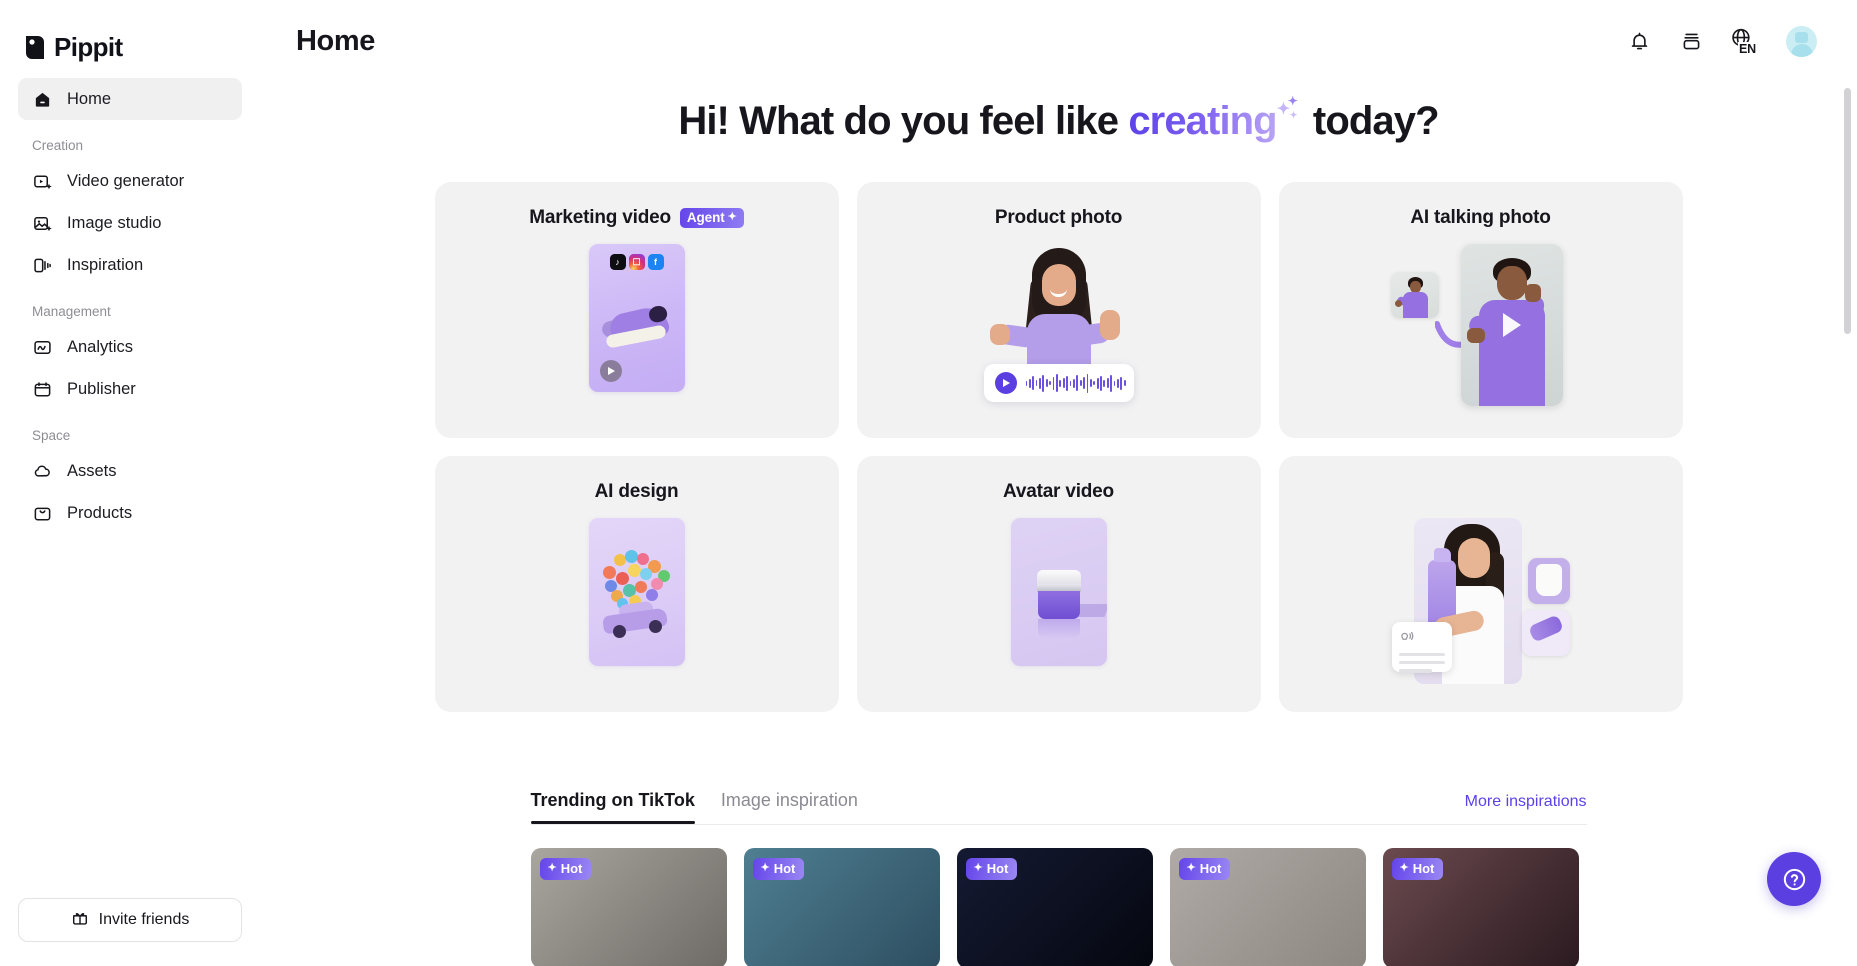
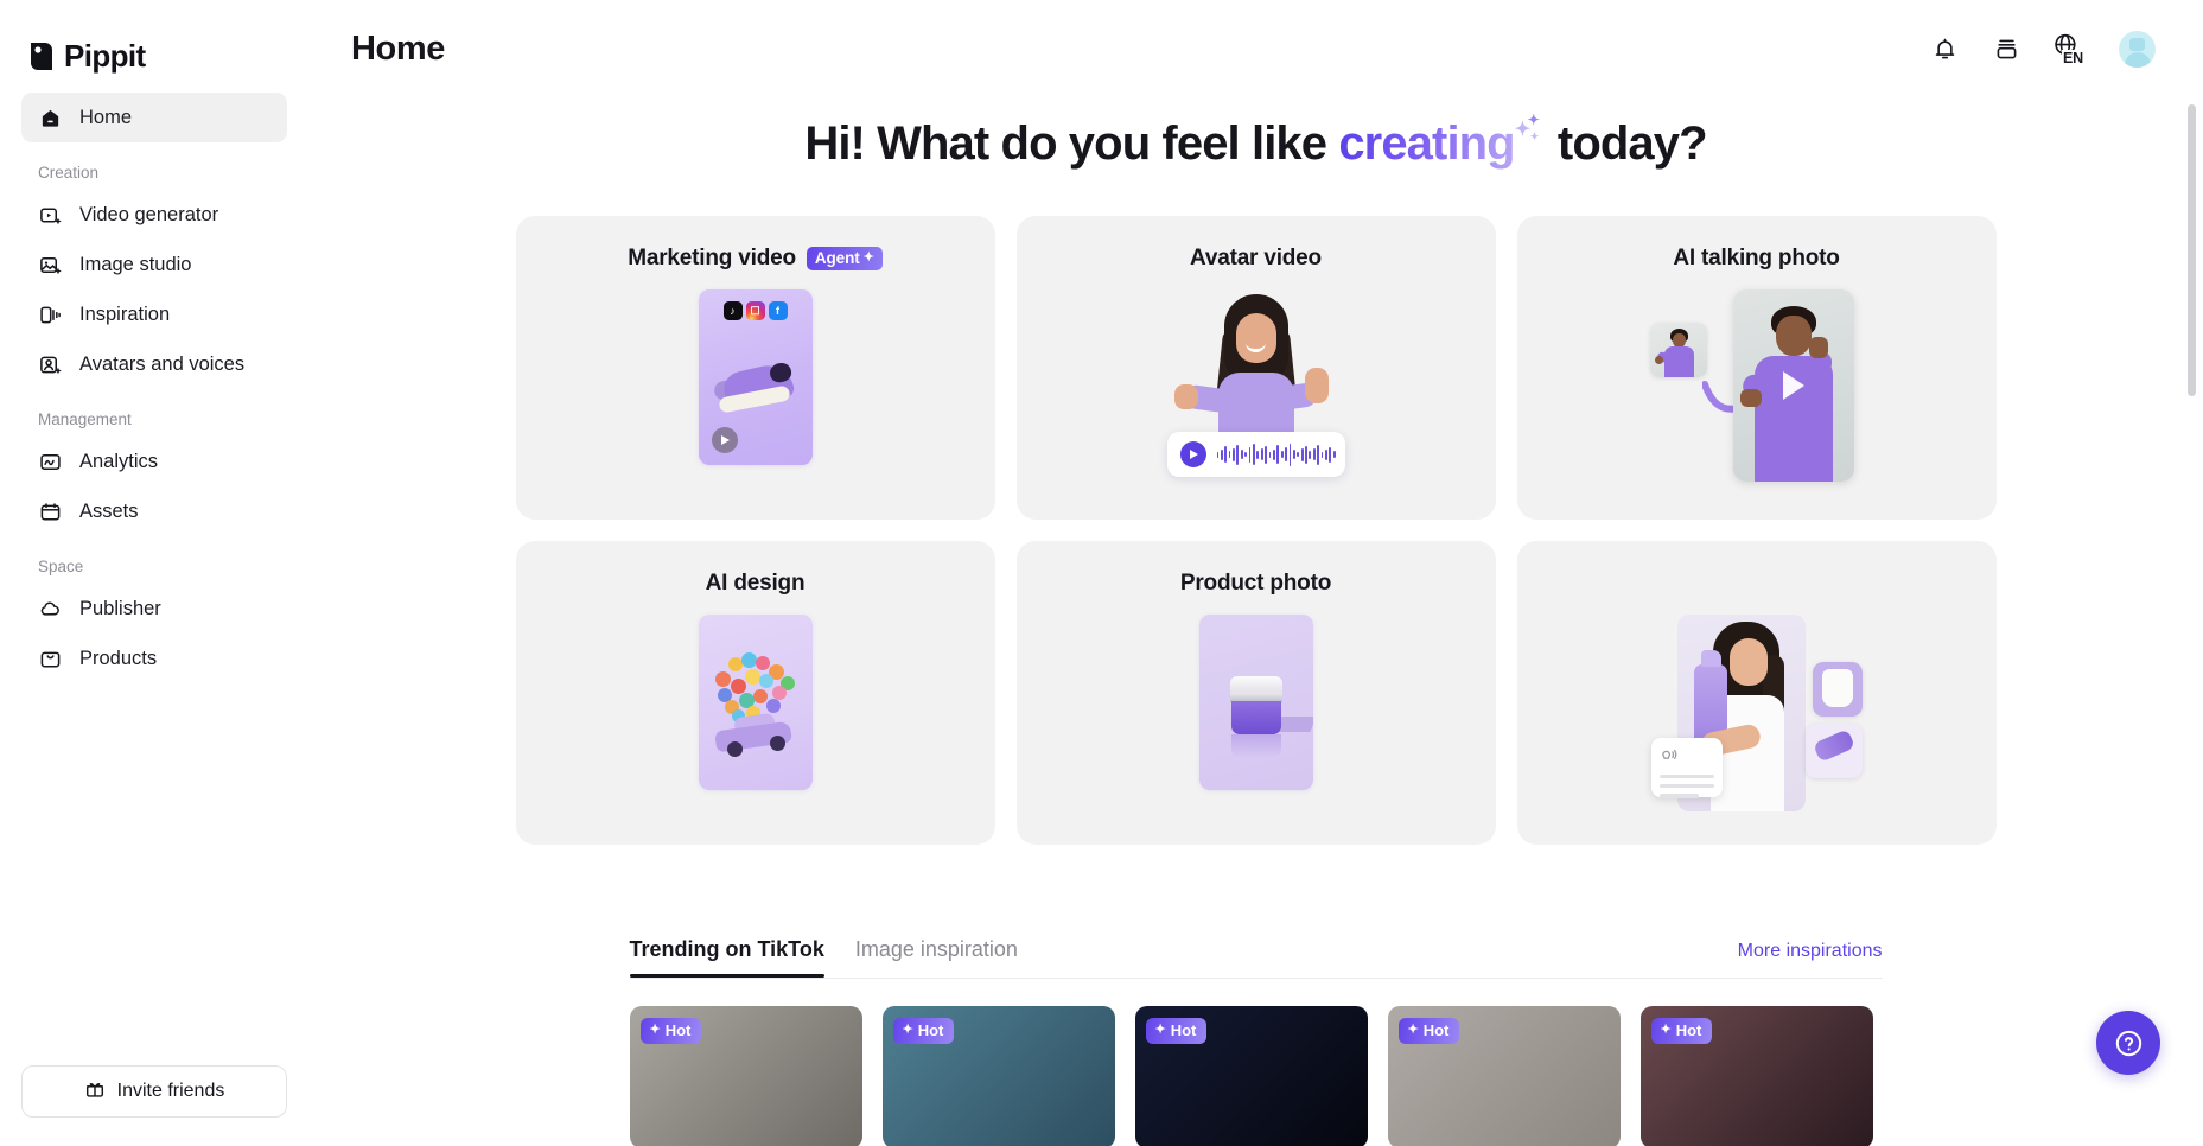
  Pippit
  Home
  Creation
  Video generator
  Image studio
  Inspiration
+ Avatars and voices
  Management
  Analytics
- Publisher
+ Assets
  Space
- Assets
+ Publisher
  Products
  Invite friends
  Home
  EN
  Hi! What do you feel like creating
  ✦
  ✦
  ✦
  today?
  Marketing video
  Agent
  ✦
  ♪
  ☐
  f
- Product photo
+ Avatar video
  AI talking photo
  AI design
- Avatar video
+ Product photo
  Trending on TikTok
  Image inspiration
  More inspirations
  ✦
  Hot
  ✦
  Hot
  ✦
  Hot
  ✦
  Hot
  ✦
  Hot
